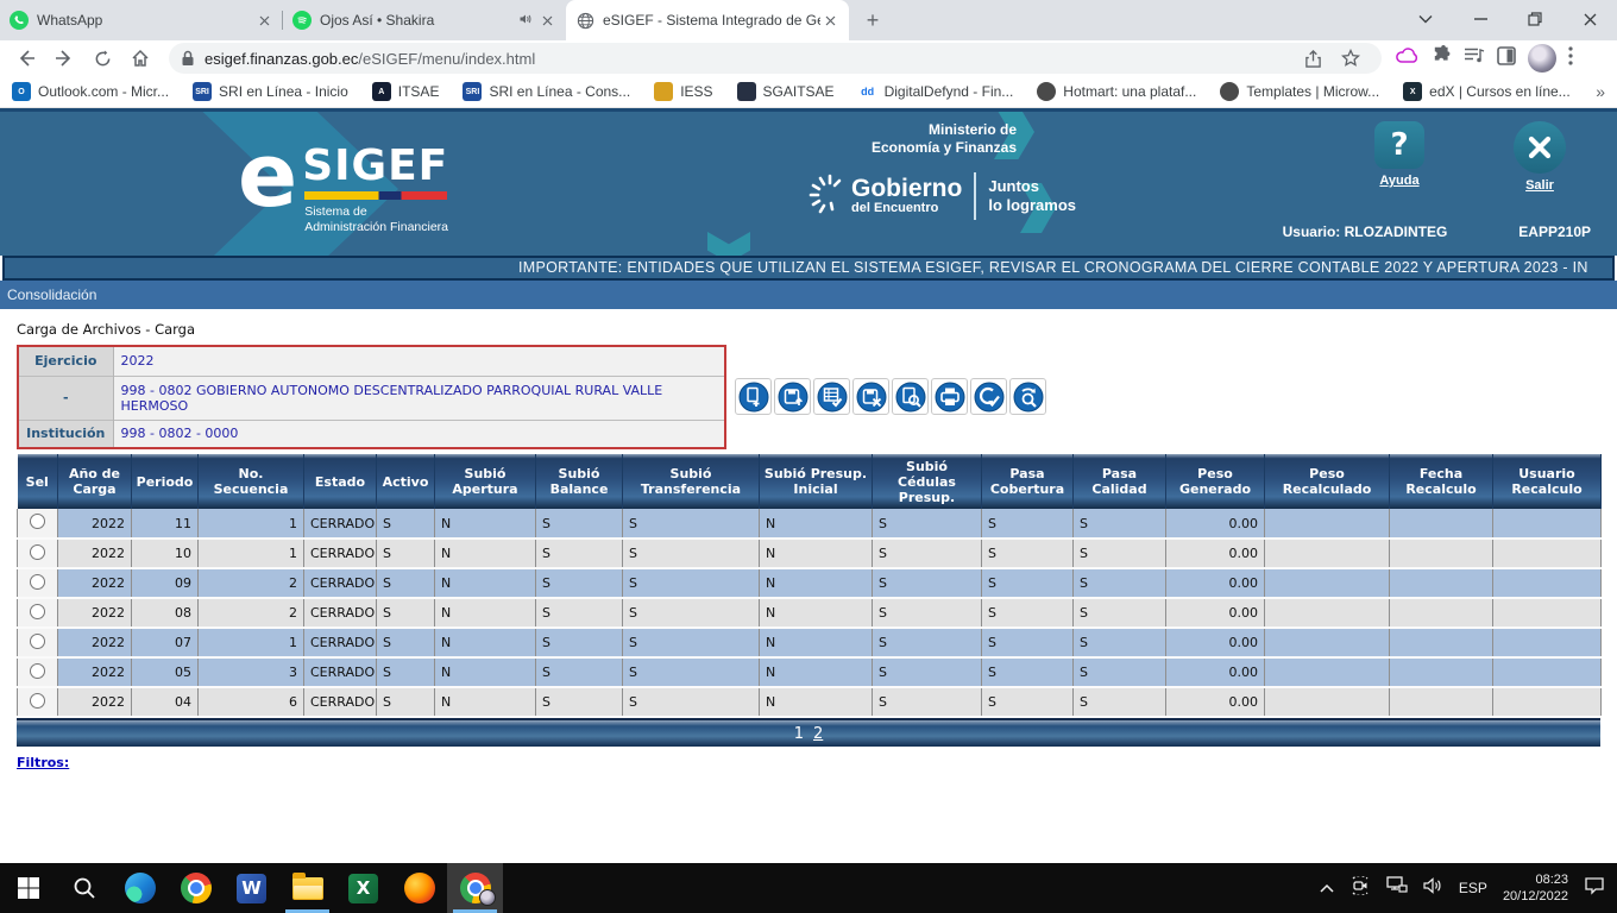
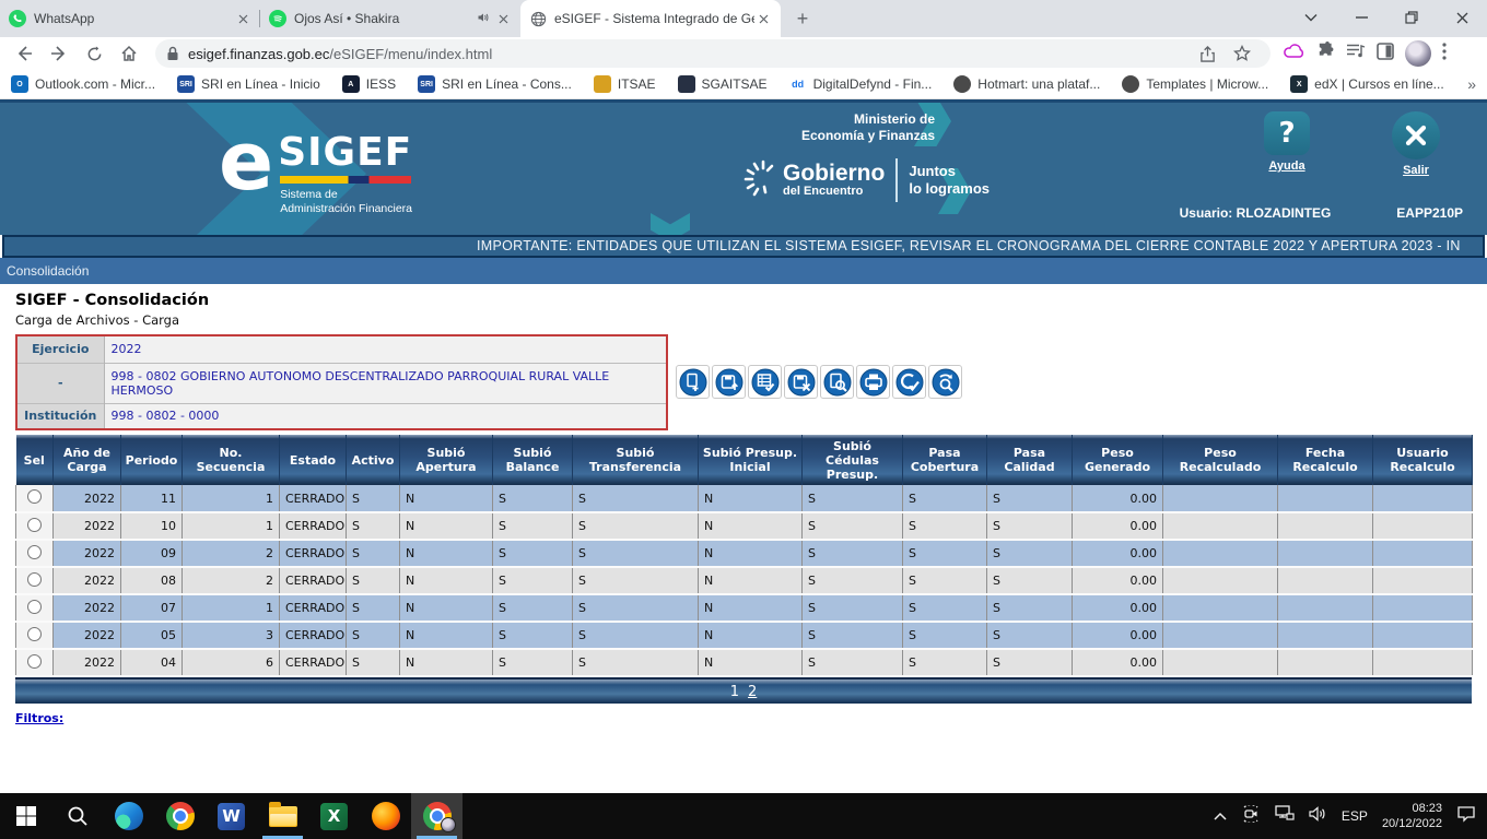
  WhatsApp
  Ojos Así • Shakira
  eSIGEF - Sistema Integrado de G
  +
  esigef.finanzas.gob.ec/eSIGEF/menu/index.html
  Outlook.com - Micr...
  SRI en Línea - Inicio
- ITSAE
+ IESS
  SRI en Línea - Cons...
- IESS
+ ITSAE
  SGAITSAE
  dd
  DigitalDefynd - Fin...
  Hotmart: una plataf...
  Templates | Microw...
  edX | Cursos en líne...
  »
  e
  SIGEF
  Sistema de
  Administración Financiera
  Ministerio de
  Economía y Finanzas
  Gobierno
  del Encuentro
  Juntos
  lo logramos
  ?
  Ayuda
  Salir
  Usuario: RLOZADINTEG
  EAPP210P
  IMPORTANTE: ENTIDADES QUE UTILIZAN EL SISTEMA ESIGEF, REVISAR EL CRONOGRAMA DEL CIERRE CONTABLE 2022 Y APERTURA 2023 - IN
  Consolidación
+ SIGEF - Consolidación
  Carga de Archivos - Carga
  Ejercicio	2022
  -	998 - 0802 GOBIERNO AUTONOMO DESCENTRALIZADO PARROQUIAL RURAL VALLE HERMOSO
  Institución	998 - 0802 - 0000
  Sel	Año de Carga	Periodo	No. Secuencia	Estado	Activo	Subió Apertura	Subió Balance	Subió Transferencia	Subió Presup. Inicial	Subió Cédulas Presup.	Pasa Cobertura	Pasa Calidad	Peso Generado	Peso Recalculado	Fecha Recalculo	Usuario Recalculo
  	2022	11	1	CERRADO	S	N	S	S	N	S	S	S	0.00
  	2022	10	1	CERRADO	S	N	S	S	N	S	S	S	0.00
  	2022	09	2	CERRADO	S	N	S	S	N	S	S	S	0.00
  	2022	08	2	CERRADO	S	N	S	S	N	S	S	S	0.00
  	2022	07	1	CERRADO	S	N	S	S	N	S	S	S	0.00
  	2022	05	3	CERRADO	S	N	S	S	N	S	S	S	0.00
  	2022	04	6	CERRADO	S	N	S	S	N	S	S	S	0.00
  1
  2
  Filtros:
  W
  X
  ESP
  08:23
  20/12/2022
